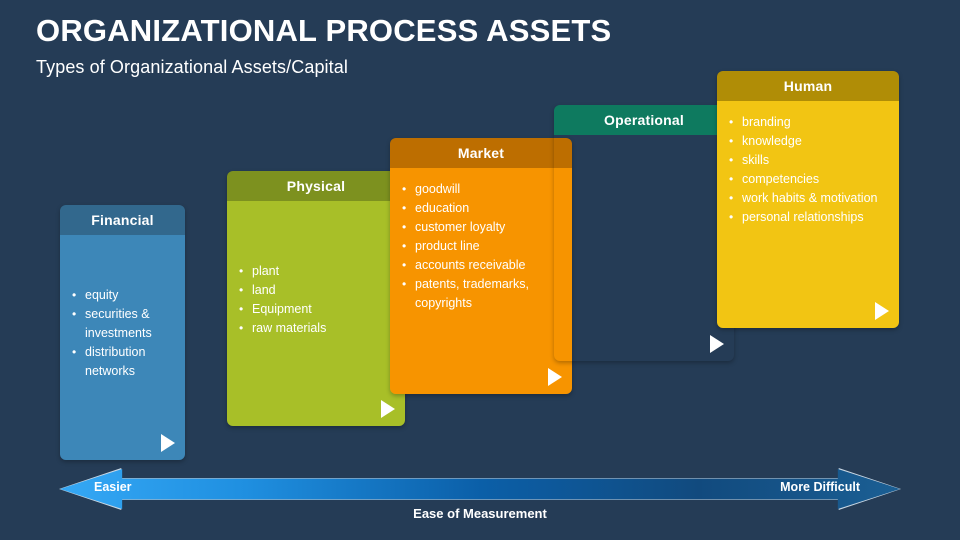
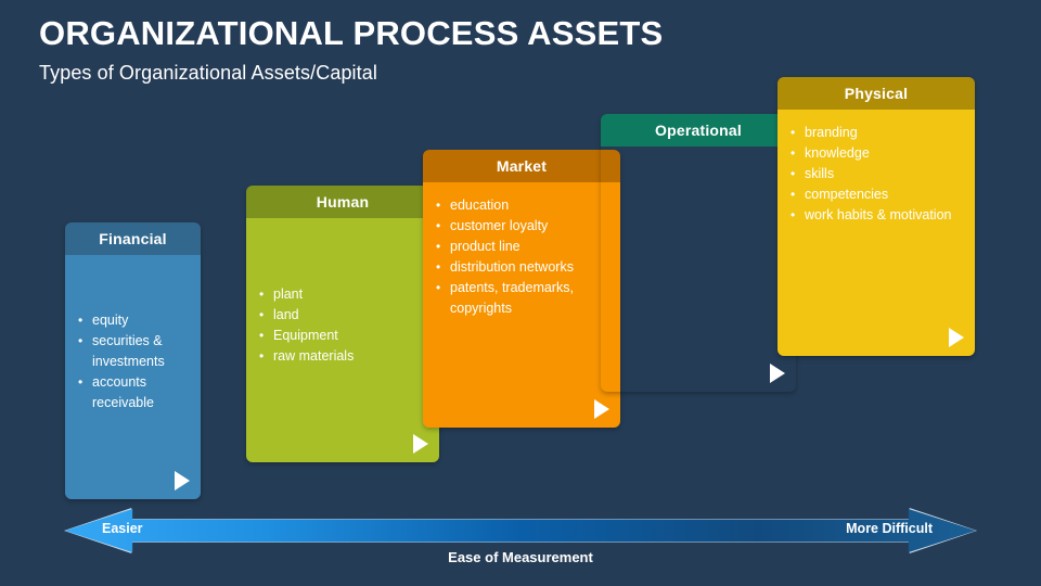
  ORGANIZATIONAL PROCESS ASSETS
  Types of Organizational Assets/Capital
  Financial
  equity
  securities & investments
- distribution networks
+ accounts receivable
- Physical
+ Human
  plant
  land
  Equipment
  raw materials
  Market
- goodwill
  education
  customer loyalty
  product line
- accounts receivable
+ distribution networks
  patents, trademarks, copyrights
  Operational
- Human
+ Physical
  branding
  knowledge
  skills
  competencies
  work habits & motivation
- personal relationships
  Easier
  More Difficult
  Ease of Measurement
